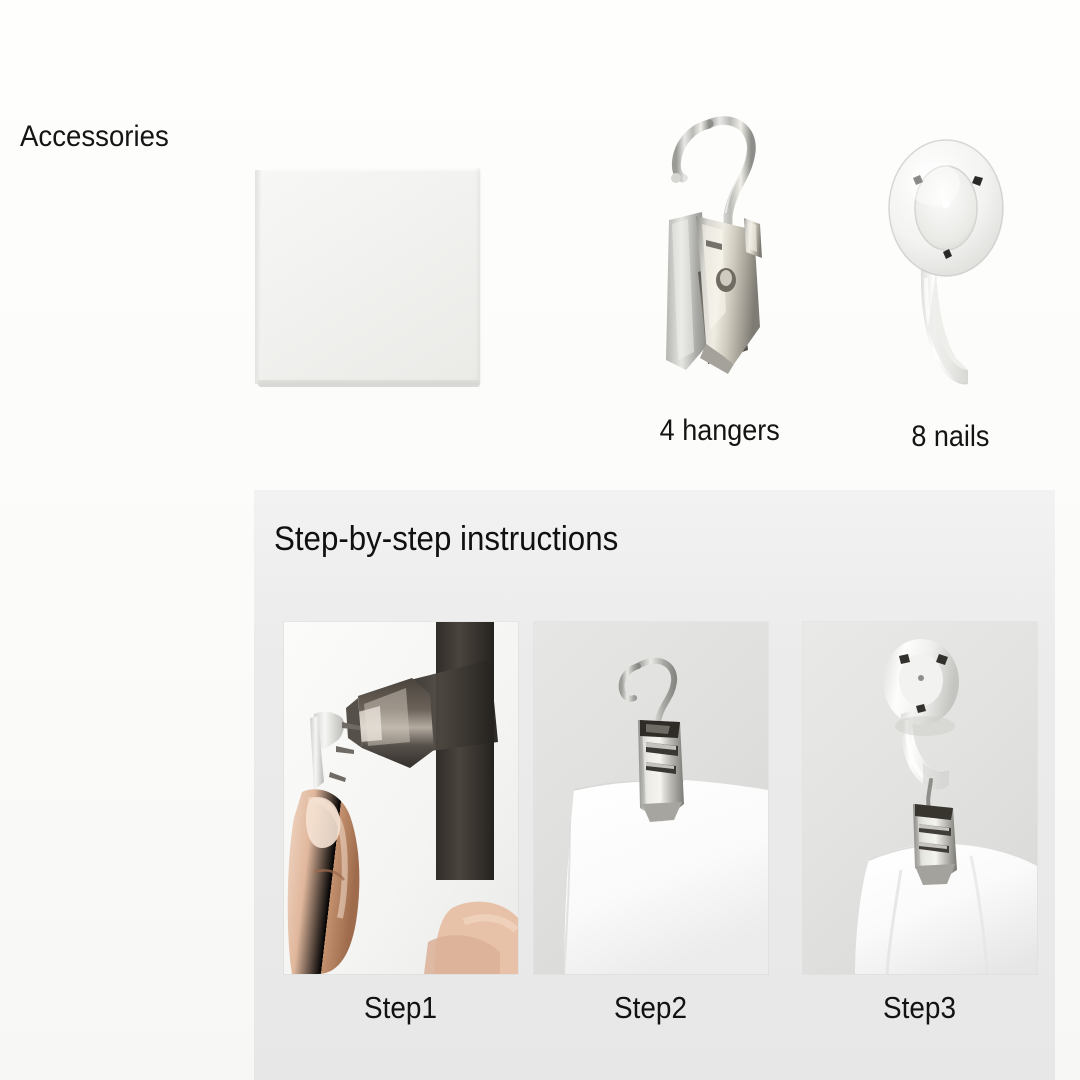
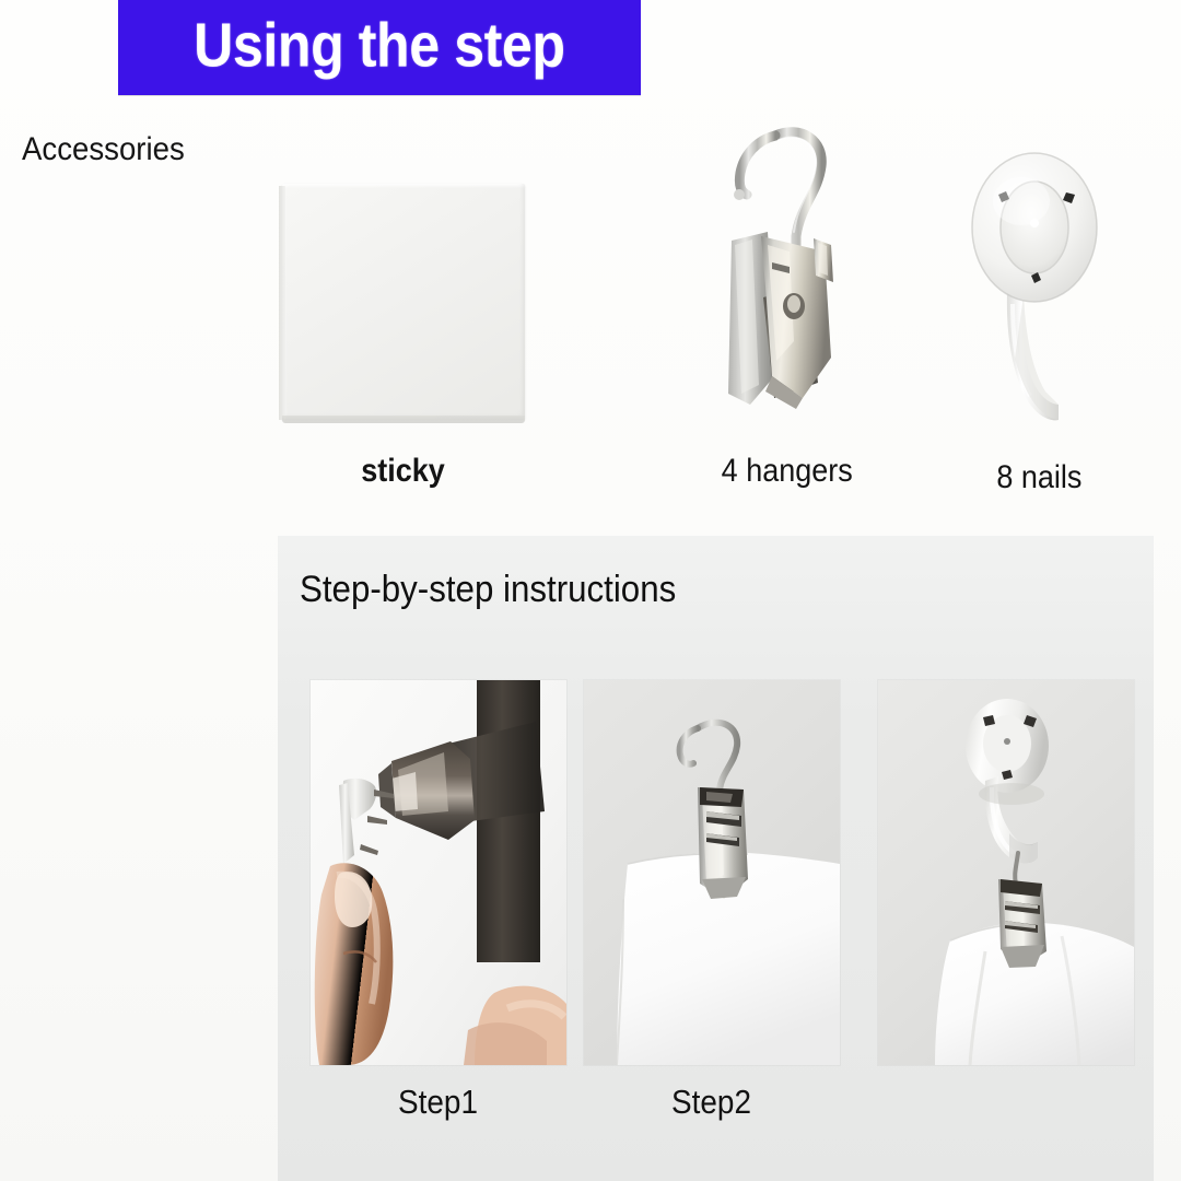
+ Using the step
  Accessories
+ sticky
  4 hangers
  8 nails
  Step-by-step instructions
  Step1
  Step2
- Step3
